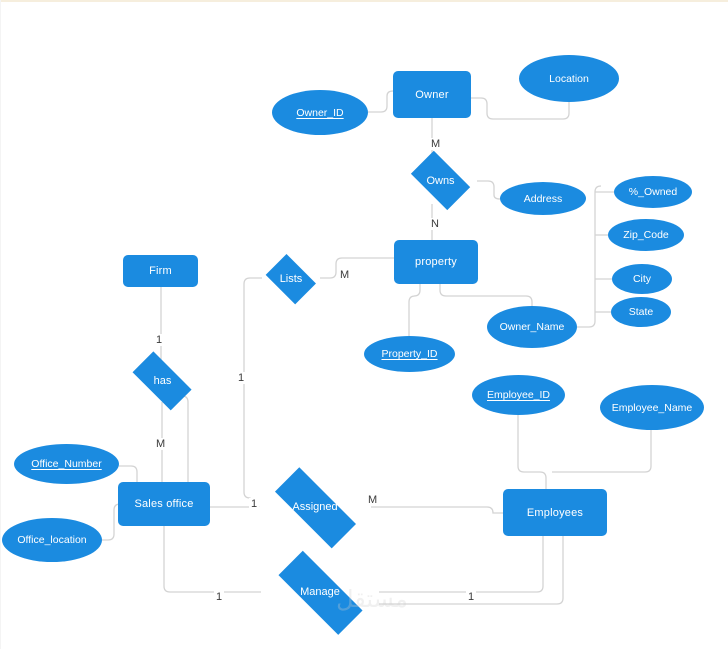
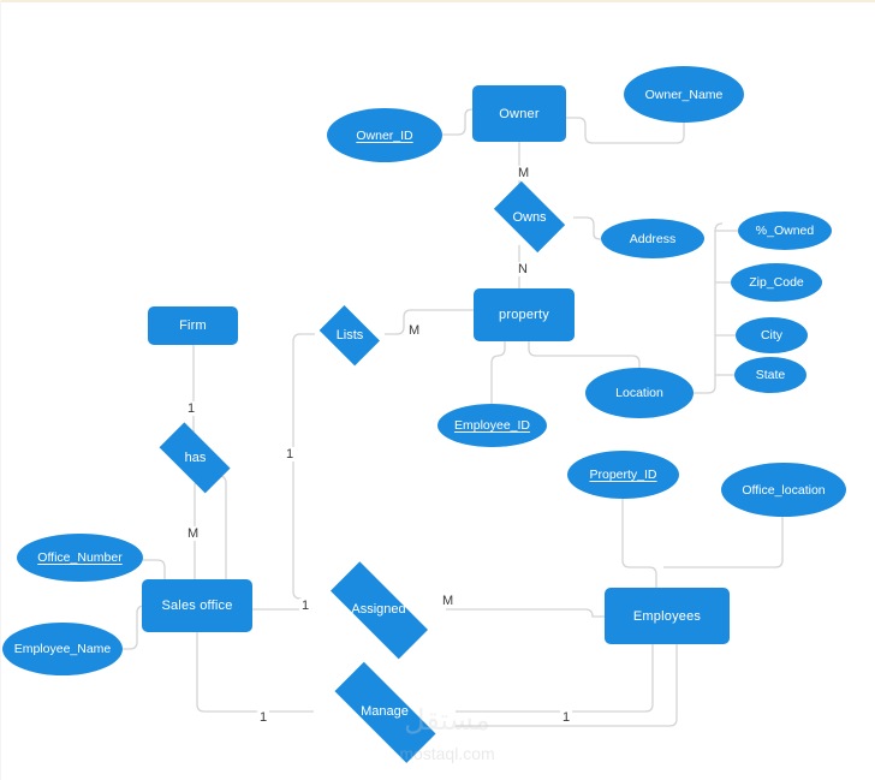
  Owner
  property
  Firm
  Sales office
  Employees
  Owner_ID
- Location
+ Owner_Name
  Address
- Property_ID
+ Employee_ID
- Owner_Name
+ Location
  %_Owned
  Zip_Code
  City
  State
  Office_Number
- Office_location
+ Employee_Name
- Employee_ID
+ Property_ID
- Employee_Name
+ Office_location
  Owns
  Lists
  has
  Assigned
  Manage
  M
  N
  M
  1
  M
  1
  1
  M
  1
  1
  مسقل
+ mostaql.com
